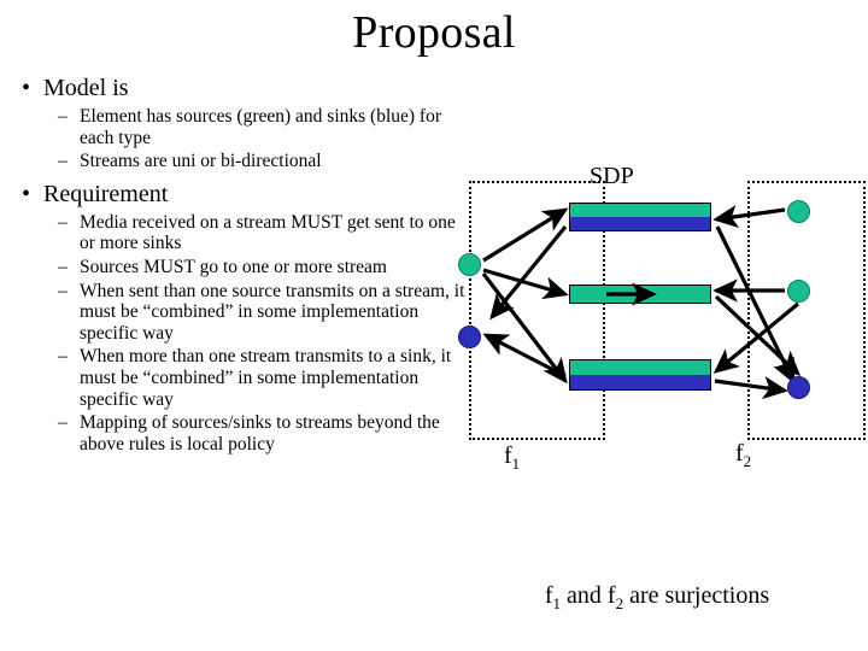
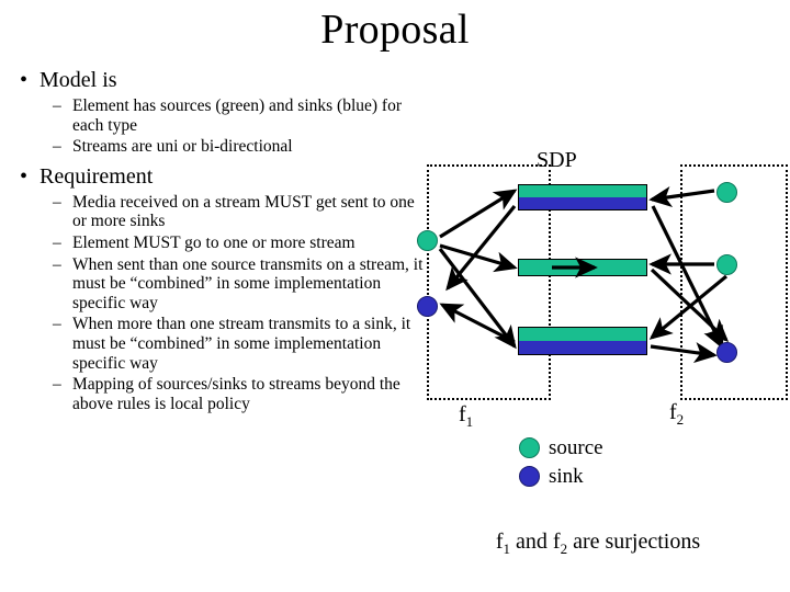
  Proposal
  •
  Model is
  –
  Element has sources (green) and sinks (blue) for each type
  –
  Streams are uni or bi-directional
  •
  Requirement
  –
  Media received on a stream MUST get sent to one or more sinks
  –
- Sources MUST go to one or more stream
+ Element MUST go to one or more stream
  –
  When sent than one source transmits on a stream, it must be “combined” in some implementation specific way
  –
  When more than one stream transmits to a sink, it must be “combined” in some implementation specific way
  –
  Mapping of sources/sinks to streams beyond the above rules is local policy
  SDP
  f1
  f2
+ source
+ sink
  f1 and f2 are surjections
